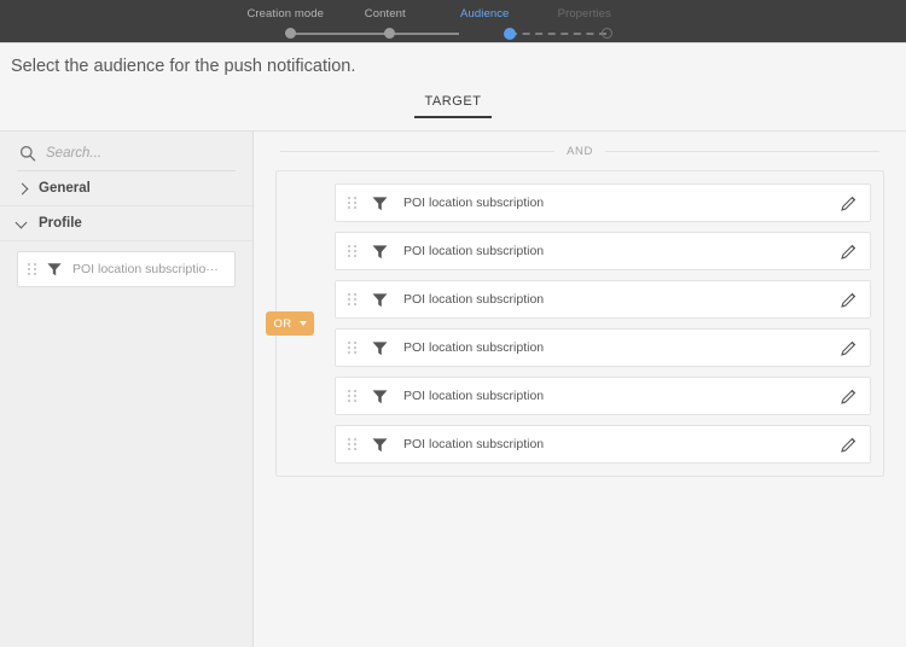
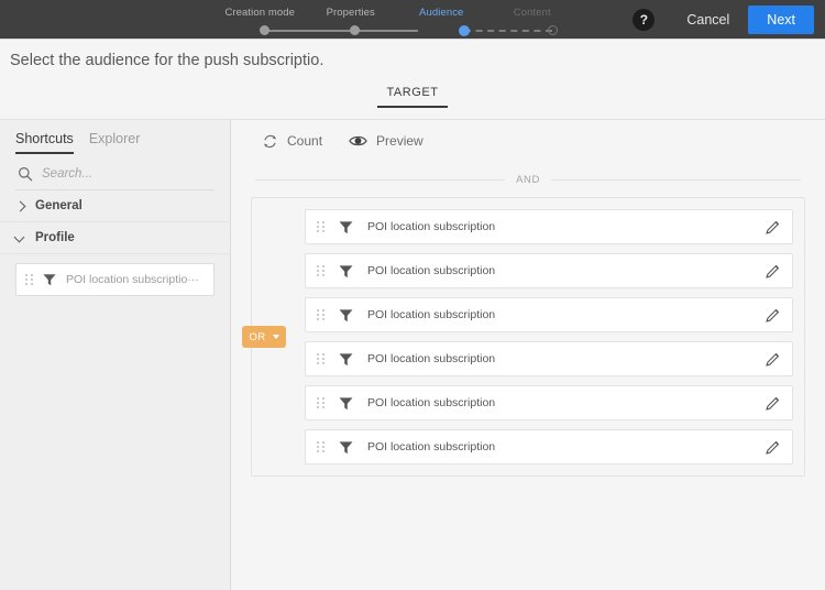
  Creation mode
- Content
+ Properties
  Audience
- Properties
+ Content
+ ?
+ Cancel
+ Next
- Select the audience for the push notification.
+ Select the audience for the push subscriptio.
  TARGET
+ Shortcuts
+ Explorer
  Search...
  General
  Profile
  POI location subscriptio···
+ Count
+ Preview
  AND
  OR
  POI location subscription
  POI location subscription
  POI location subscription
  POI location subscription
  POI location subscription
  POI location subscription
